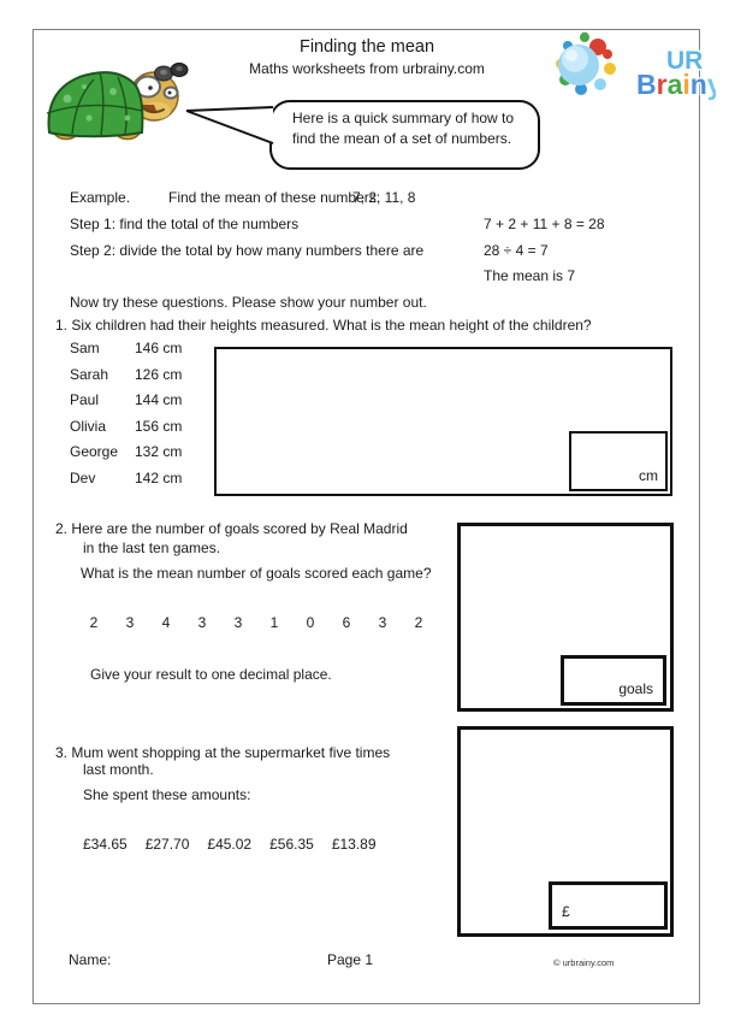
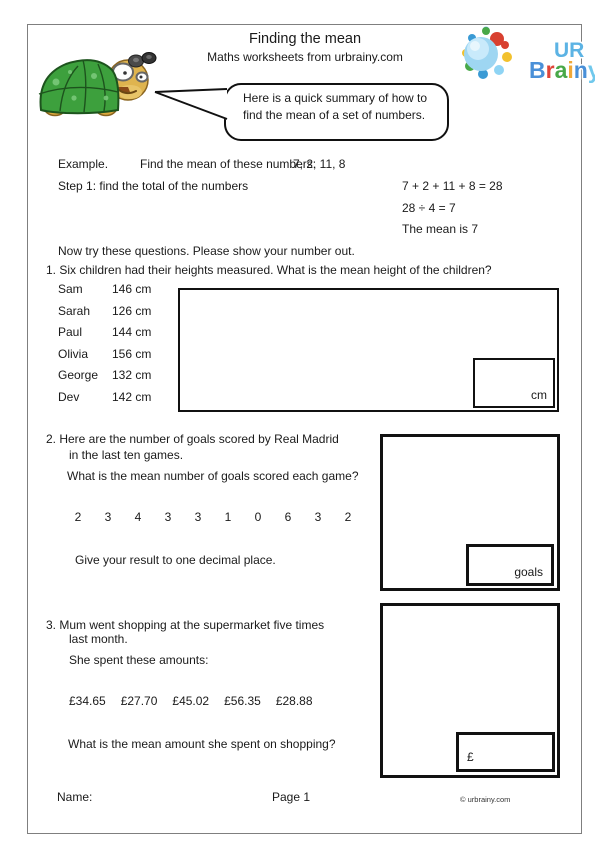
  Finding the mean
  Maths worksheets from urbrainy.com
  UR
  Brainy
  Here is a quick summary of how to find the mean of a set of numbers.
  Example.
  Find the mean of these numbers:
  7, 2, 11, 8
  Step 1: find the total of the numbers
  7 + 2 + 11 + 8 = 28
- Step 2: divide the total by how many numbers there are
  28 ÷ 4 = 7
  The mean is 7
  Now try these questions. Please show your number out.
  1. Six children had their heights measured. What is the mean height of the children?
  Sam 146 cm
  Sarah 126 cm
  Paul 144 cm
  Olivia 156 cm
  George 132 cm
  Dev 142 cm
  cm
  2. Here are the number of goals scored by Real Madrid
  in the last ten games.
  What is the mean number of goals scored each game?
  2
  3
  4
  3
  3
  1
  0
  6
  3
  2
  Give your result to one decimal place.
  goals
  3. Mum went shopping at the supermarket five times
  last month.
  She spent these amounts:
  £34.65
  £27.70
  £45.02
  £56.35
- £13.89
+ £28.88
+ What is the mean amount she spent on shopping?
  £
  Name:
  Page 1
  © urbrainy.com
